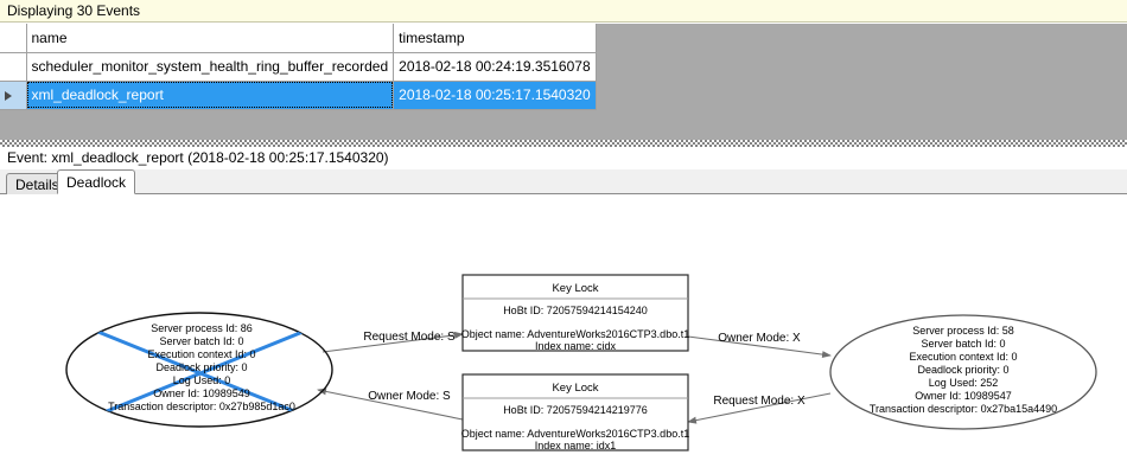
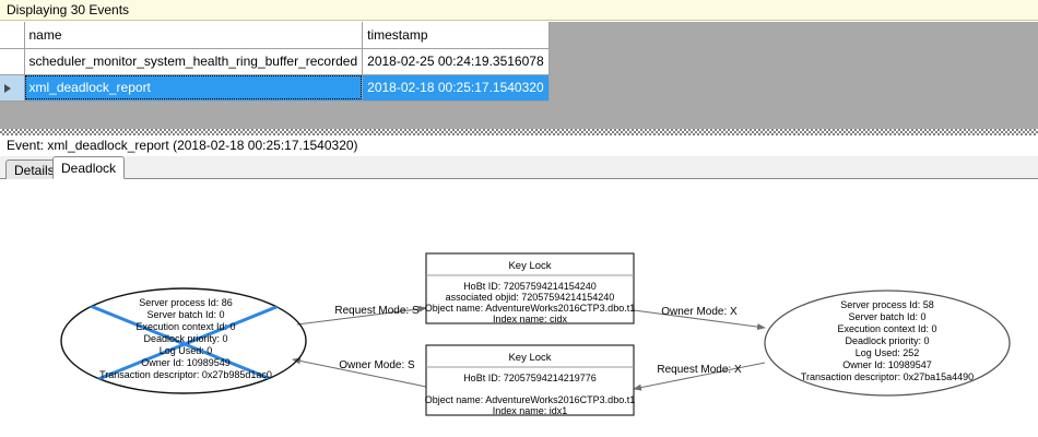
  Displaying 30 Events
  	name	timestamp
- 	scheduler_monitor_system_health_ring_buffer_recorded	2018-02-18 00:24:19.3516078
+ 	scheduler_monitor_system_health_ring_buffer_recorded	2018-02-25 00:24:19.3516078
  	xml_deadlock_report	2018-02-18 00:25:17.1540320
  Event: xml_deadlock_report (2018-02-18 00:25:17.1540320)
  Details
  Deadlock
  Server process Id: 86
  Server batch Id: 0
  Execution context Id: 0
  Deadlock priority: 0
  Log Used: 0
  Owner Id: 10989549
  Transaction descriptor: 0x27b985d1ac0
  Server process Id: 58
  Server batch Id: 0
  Execution context Id: 0
  Deadlock priority: 0
  Log Used: 252
  Owner Id: 10989547
  Transaction descriptor: 0x27ba15a4490
  Key Lock
  HoBt ID: 72057594214154240
+ associated objid: 72057594214154240
  Object name: AdventureWorks2016CTP3.dbo.t1
  Index name: cidx
  Key Lock
  HoBt ID: 72057594214219776
  Object name: AdventureWorks2016CTP3.dbo.t1
  Index name: idx1
  Request Mode: S
  Owner Mode: X
  Owner Mode: S
  Request Mode: X
